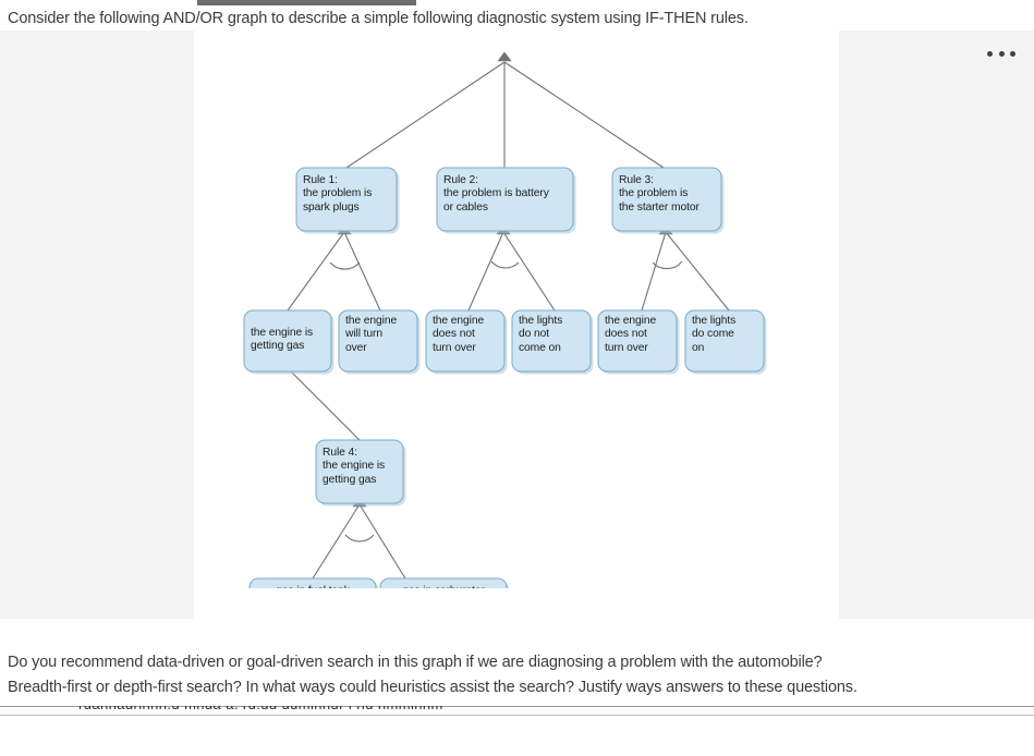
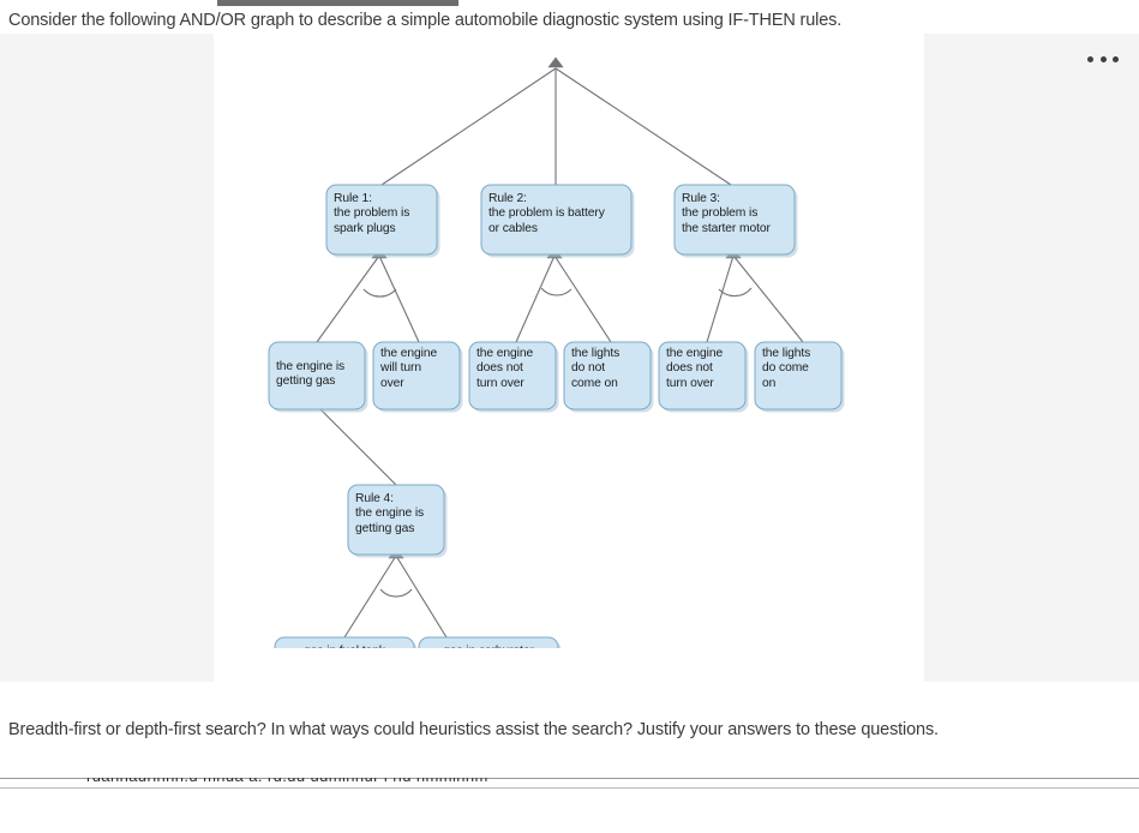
- Consider the following AND/OR graph to describe a simple following diagnostic system using IF-THEN rules.
+ Consider the following AND/OR graph to describe a simple automobile diagnostic system using IF-THEN rules.
  Rule 1:
  the problem is
  spark plugs
  Rule 2:
  the problem is battery
  or cables
  Rule 3:
  the problem is
  the starter motor
  the engine is
  getting gas
  the engine
  will turn
  over
  the engine
  does not
  turn over
  the lights
  do not
  come on
  the engine
  does not
  turn over
  the lights
  do come
  on
  Rule 4:
  the engine is
  getting gas
- Do you recommend data-driven or goal-driven search in this graph if we are diagnosing a problem with the automobile?
- Breadth-first or depth-first search? In what ways could heuristics assist the search? Justify ways answers to these questions.
+ Breadth-first or depth-first search? In what ways could heuristics assist the search? Justify your answers to these questions.
